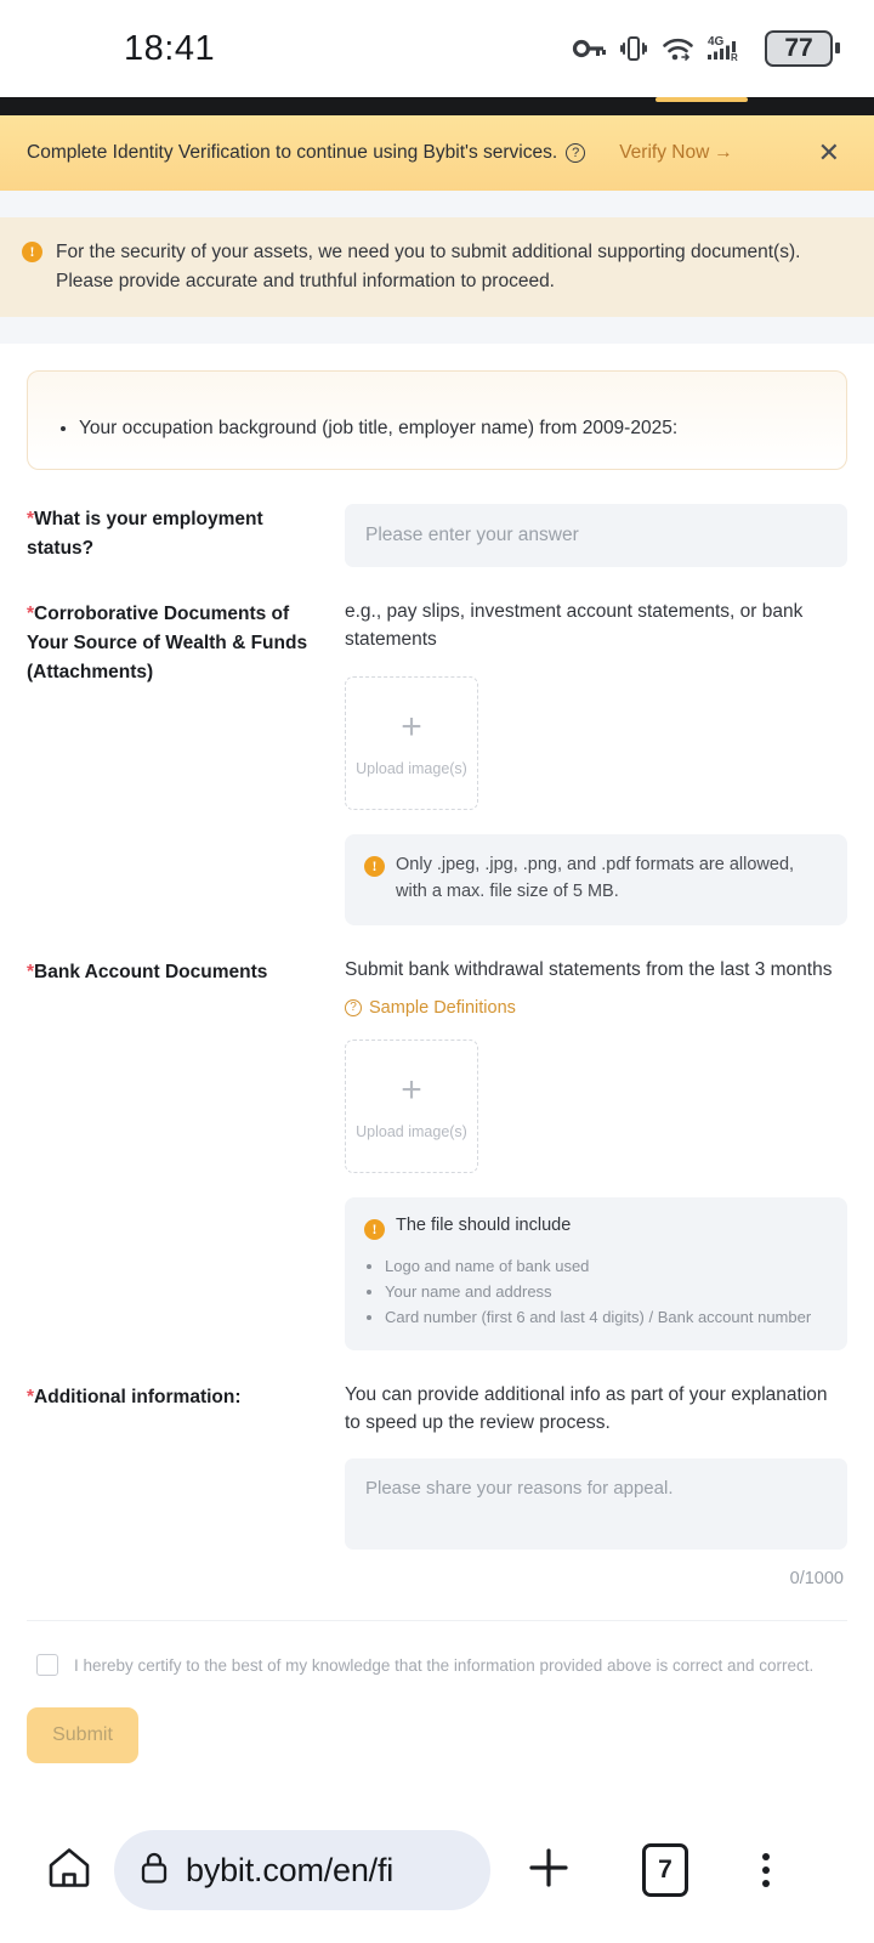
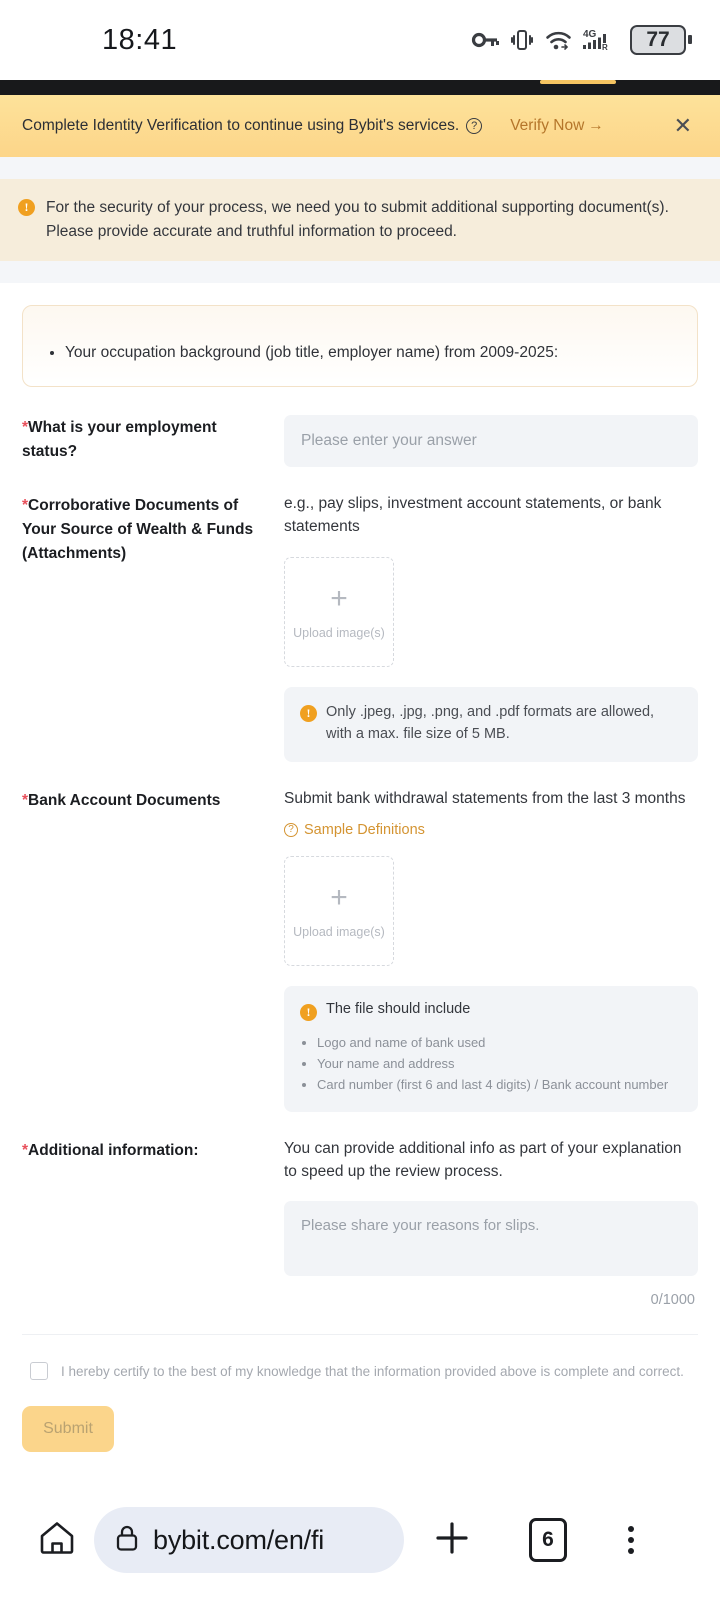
  18:41
  4G
  R
  77
  Complete Identity Verification to continue using Bybit's services.
  ?
  Verify Now
  →
  ✕
  !
- For the security of your assets, we need you to submit additional supporting document(s). Please provide accurate and truthful information to proceed.
+ For the security of your process, we need you to submit additional supporting document(s). Please provide accurate and truthful information to proceed.
  Your occupation background (job title, employer name) from 2009-2025:
  *What is your employment status?
  Please enter your answer
  *Corroborative Documents of Your Source of Wealth & Funds (Attachments)
  e.g., pay slips, investment account statements, or bank statements
  +
  Upload image(s)
  !
  Only .jpeg, .jpg, .png, and .pdf formats are allowed, with a max. file size of 5 MB.
  *Bank Account Documents
  Submit bank withdrawal statements from the last 3 months
  ?
  Sample Definitions
  +
  Upload image(s)
  !
  The file should include
  Logo and name of bank used
  Your name and address
  Card number (first 6 and last 4 digits) / Bank account number
  *Additional information:
  You can provide additional info as part of your explanation to speed up the review process.
- Please share your reasons for appeal.
+ Please share your reasons for slips.
  0/1000
- I hereby certify to the best of my knowledge that the information provided above is correct and correct.
+ I hereby certify to the best of my knowledge that the information provided above is complete and correct.
  Submit
  bybit.com/en/fi
- 7
+ 6
